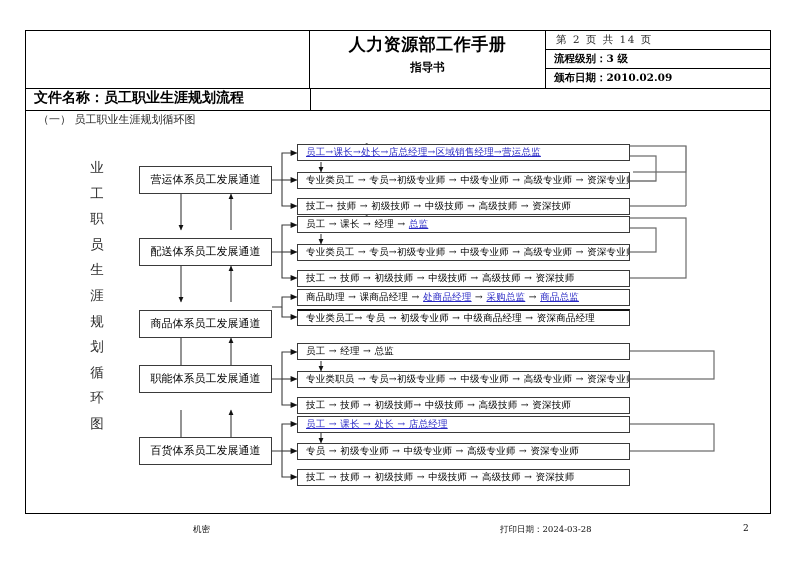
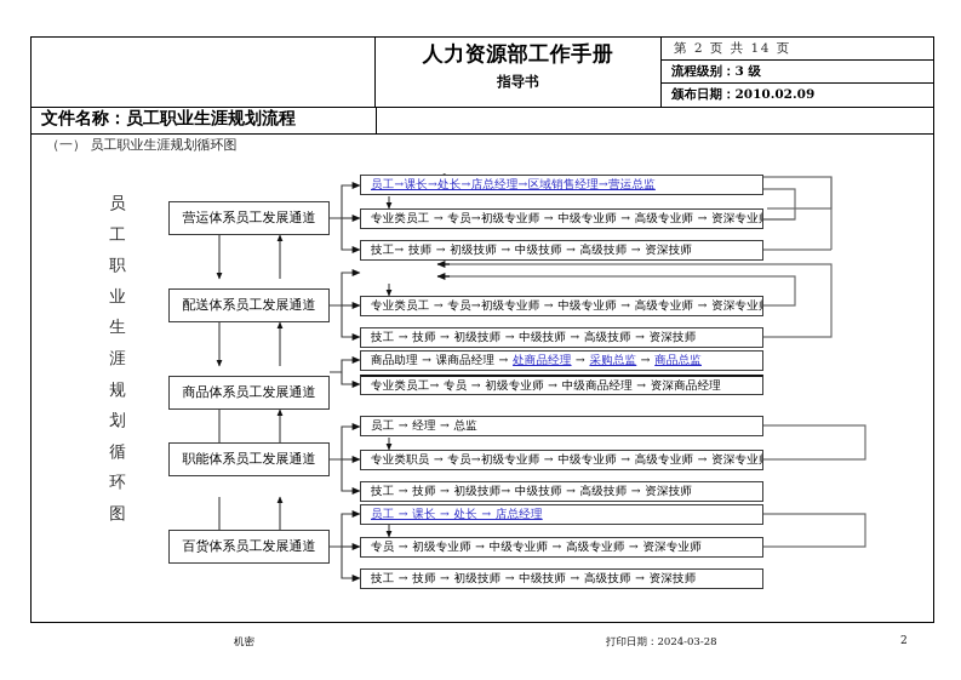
  人力资源部工作手册
  指导书
  第 2 页 共 14 页
  流程级别：3 级
  颁布日期：2010.02.09
  文件名称：员工职业生涯规划流程
  （一） 员工职业生涯规划循环图
- 业
+ 员
  工
  职
- 员
+ 业
  生
  涯
  规
  划
  循
  环
  图
  营运体系员工发展通道
  配送体系员工发展通道
  商品体系员工发展通道
  职能体系员工发展通道
  百货体系员工发展通道
  员工→课长→处长→店总经理→区域销售经理→营运总监
  专业类员工 → 专员→初级专业师 → 中级专业师 → 高级专业师 → 资深专业
  技工→ 技师 → 初级技师 → 中级技师 → 高级技师 → 资深技师
- 员工 → 课长 → 经理 → 总监
  专业类员工 → 专员→初级专业师 → 中级专业师 → 高级专业师 → 资深专业
  技工 → 技师 → 初级技师 → 中级技师 → 高级技师 → 资深技师
  商品助理 → 课商品经理 → 处商品经理 → 采购总监 → 商品总监
  专业类员工→ 专员 → 初级专业师 → 中级商品经理 → 资深商品经理
  员工 → 经理 → 总监
  专业类职员 → 专员→初级专业师 → 中级专业师 → 高级专业师 → 资深专业
  技工 → 技师 → 初级技师→ 中级技师 → 高级技师 → 资深技师
  员工 → 课长 → 处长 → 店总经理
  专员 → 初级专业师 → 中级专业师 → 高级专业师 → 资深专业师
  技工 → 技师 → 初级技师 → 中级技师 → 高级技师 → 资深技师
  机密
  打印日期：2024-03-28
  2
